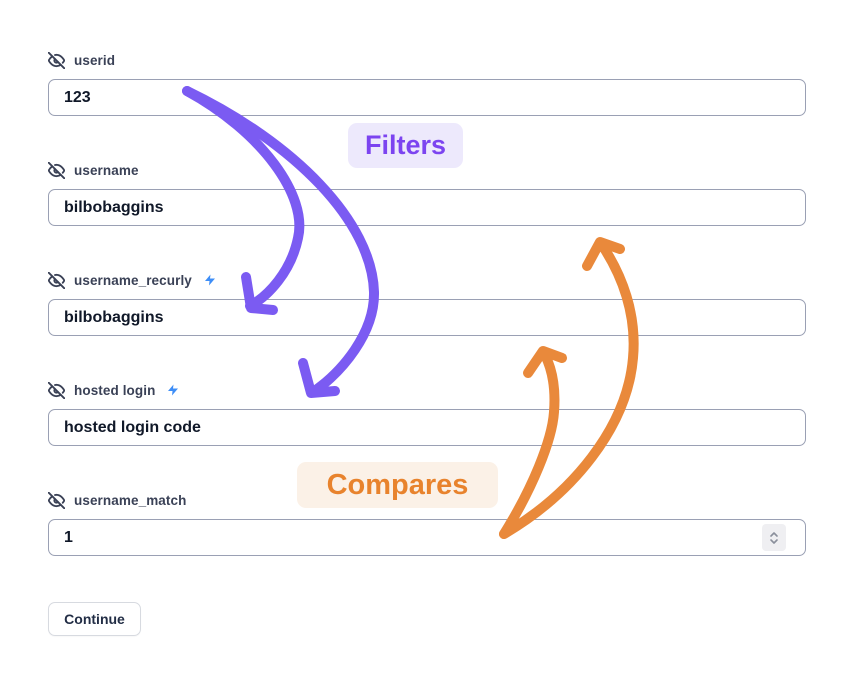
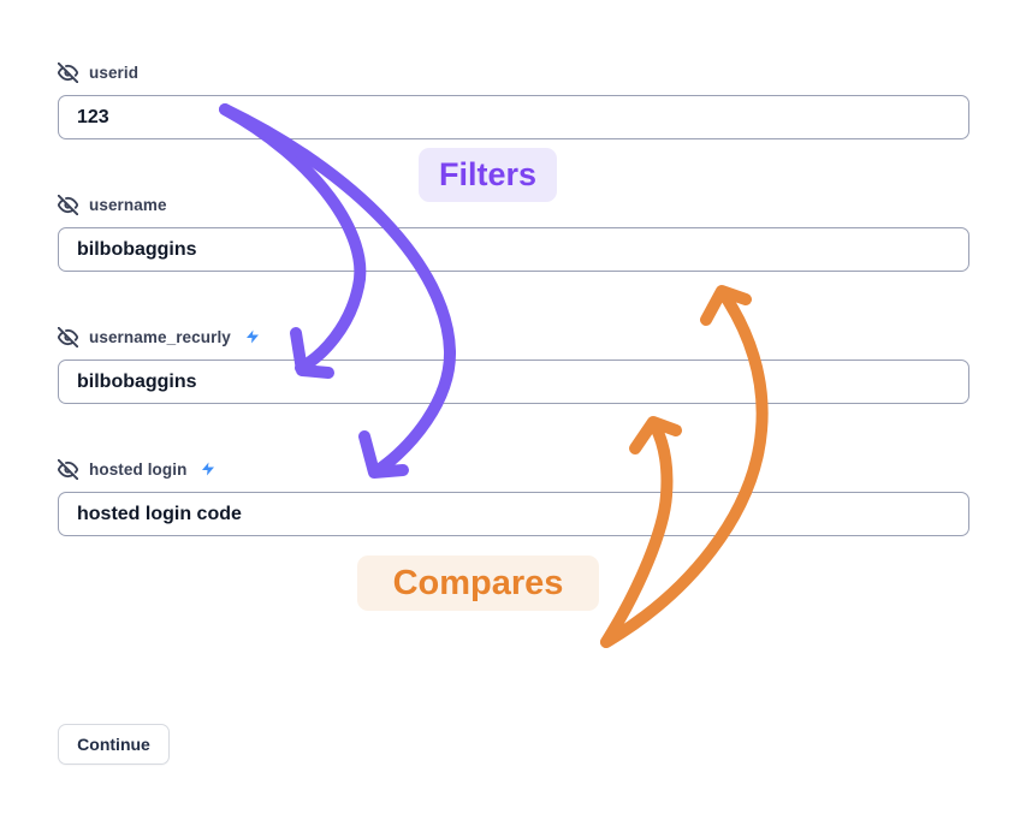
  userid
  123
  username
  bilbobaggins
  username_recurly
  bilbobaggins
  hosted login
  hosted login code
- username_match
- 1
  Filters
  Compares
  Continue
